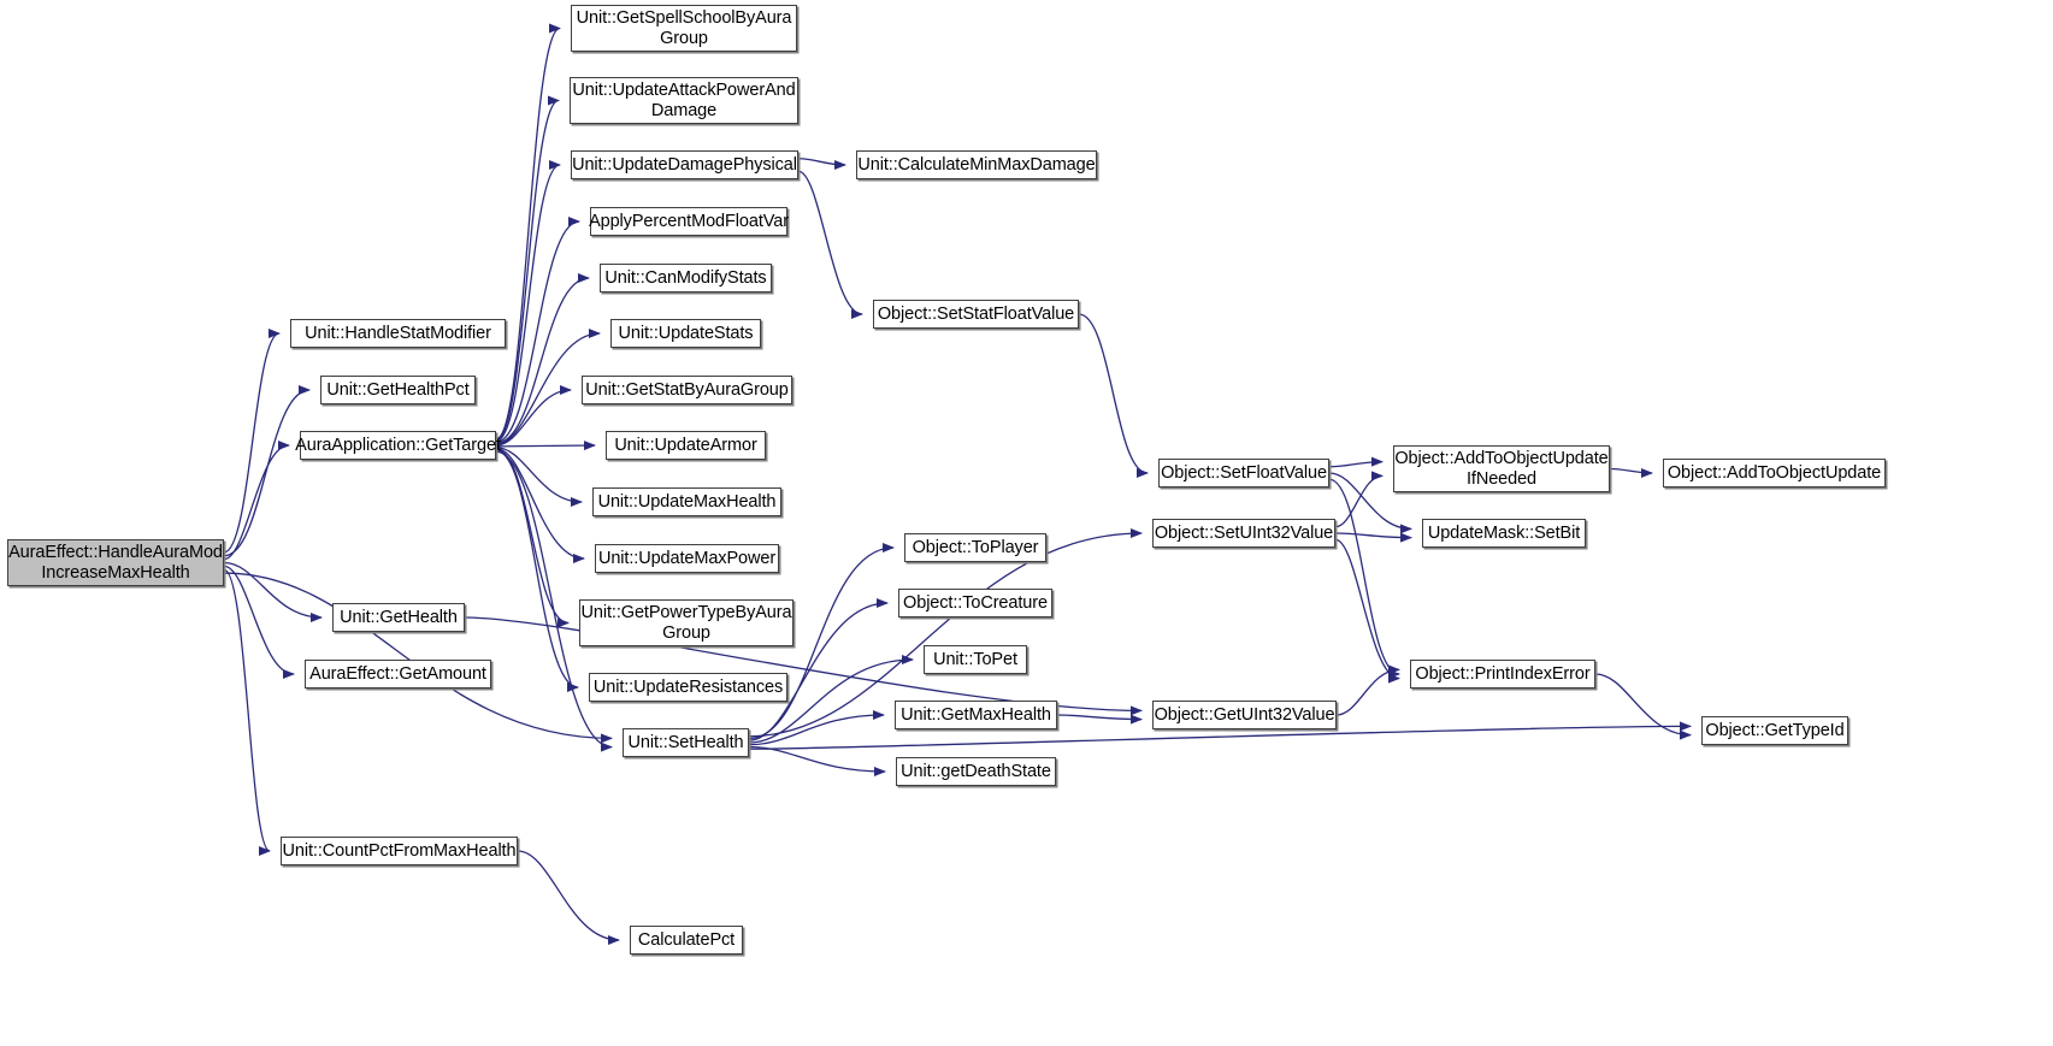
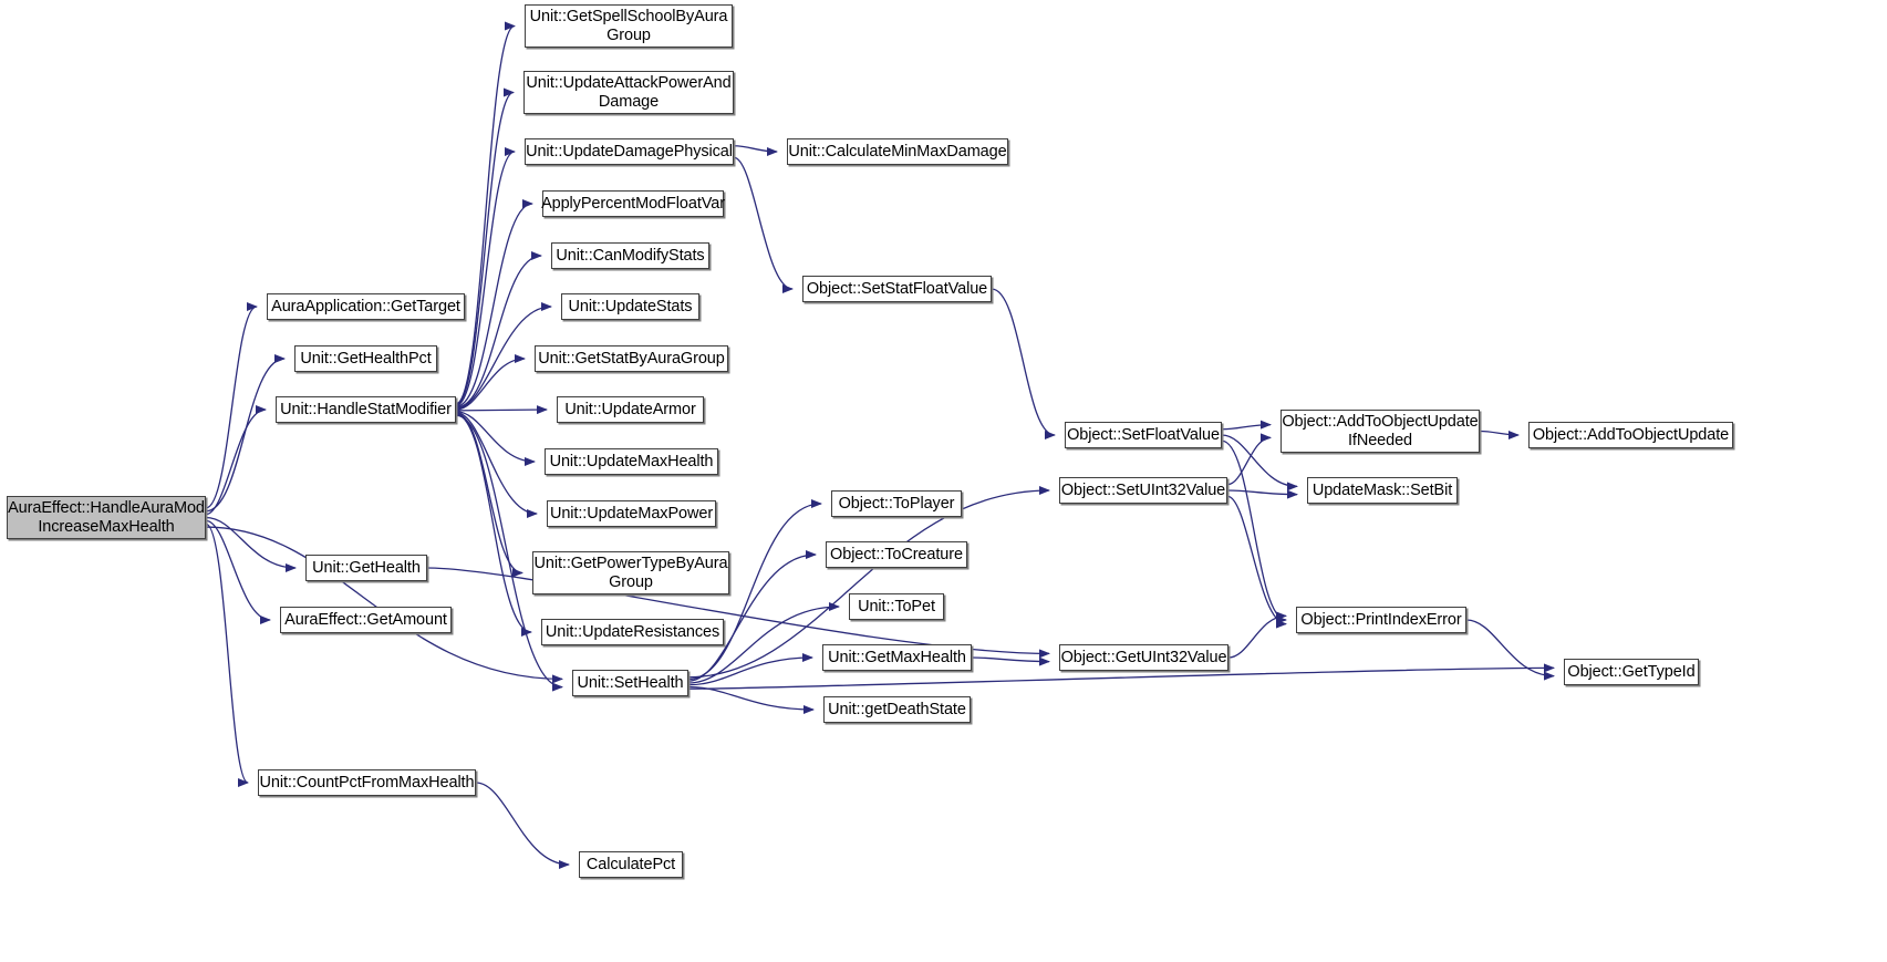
  AuraEffect::HandleAuraMod
  IncreaseMaxHealth
- Unit::HandleStatModifier
+ AuraApplication::GetTarget
  Unit::GetHealthPct
- AuraApplication::GetTarget
+ Unit::HandleStatModifier
  Unit::GetHealth
  AuraEffect::GetAmount
  Unit::CountPctFromMaxHealth
  Unit::GetSpellSchoolByAura
  Group
  Unit::UpdateAttackPowerAnd
  Damage
  Unit::UpdateDamagePhysical
  ApplyPercentModFloatVar
  Unit::CanModifyStats
  Unit::UpdateStats
  Unit::GetStatByAuraGroup
  Unit::UpdateArmor
  Unit::UpdateMaxHealth
  Unit::UpdateMaxPower
  Unit::GetPowerTypeByAura
  Group
  Unit::UpdateResistances
  Unit::SetHealth
  CalculatePct
  Unit::CalculateMinMaxDamage
  Object::SetStatFloatValue
  Object::ToPlayer
  Object::ToCreature
  Unit::ToPet
  Unit::GetMaxHealth
  Unit::getDeathState
  Object::SetFloatValue
  Object::SetUInt32Value
  Object::GetUInt32Value
  Object::AddToObjectUpdate
  IfNeeded
  UpdateMask::SetBit
  Object::PrintIndexError
  Object::AddToObjectUpdate
  Object::GetTypeId
